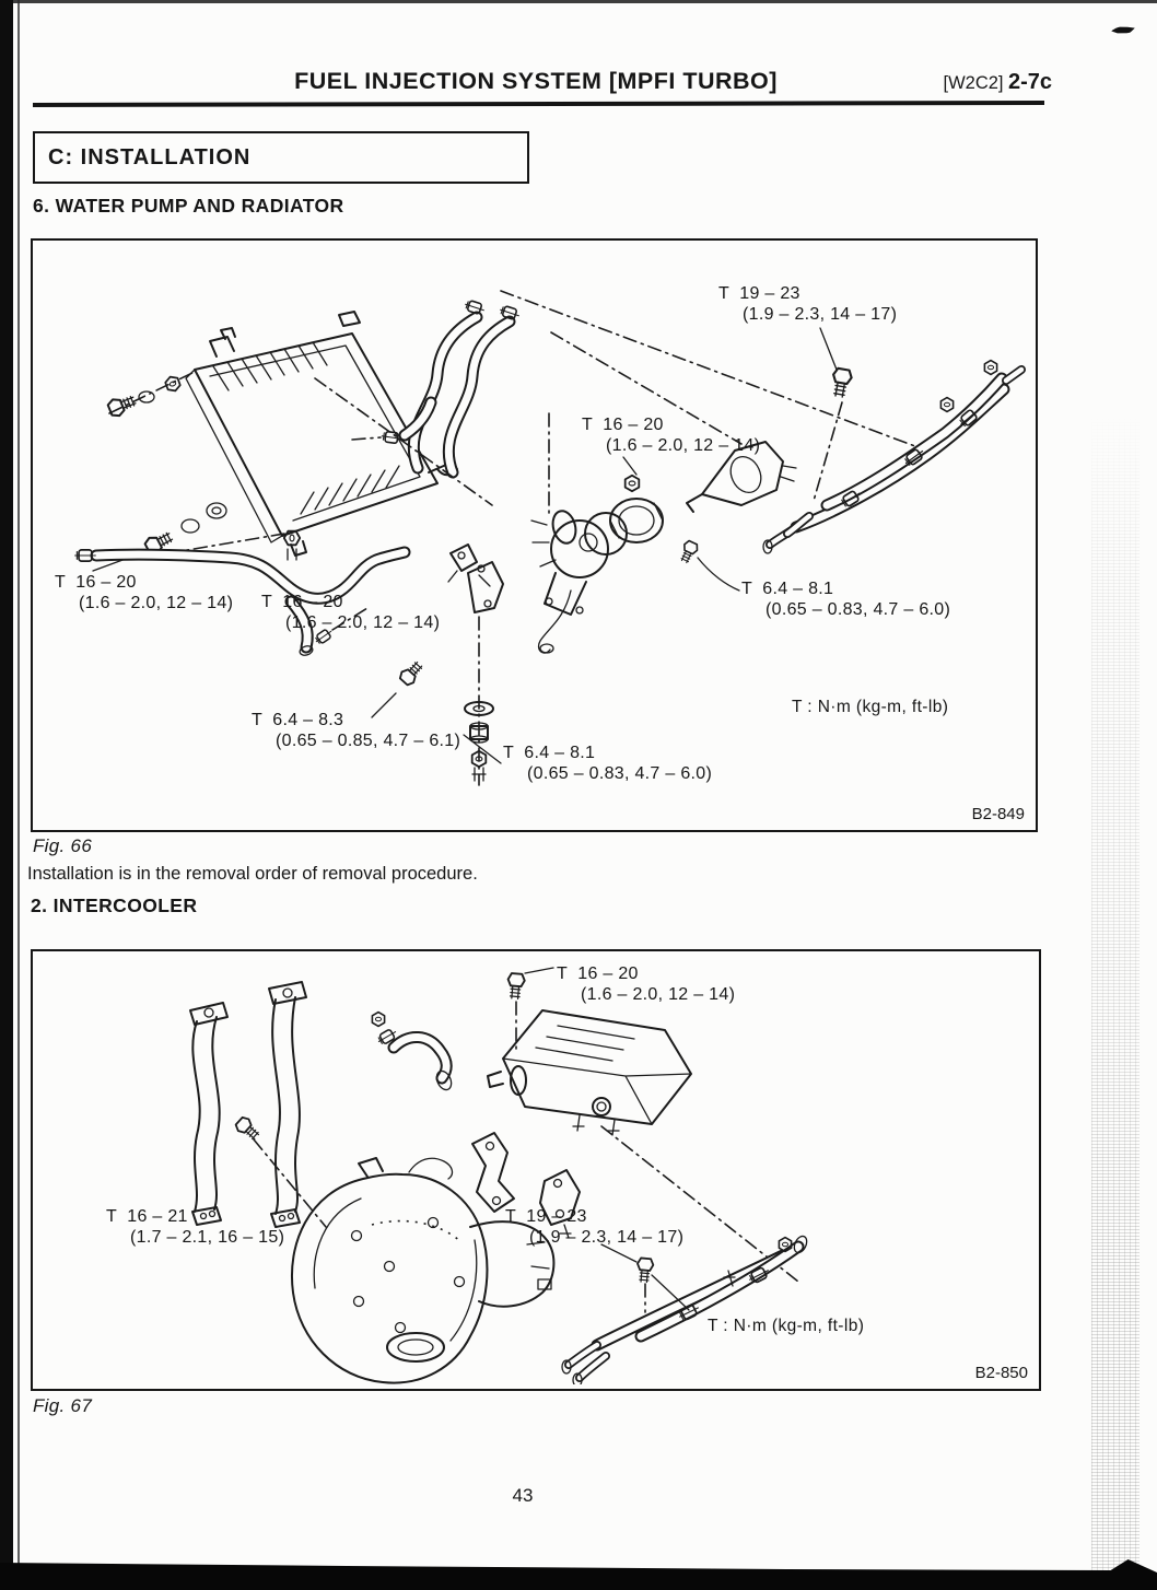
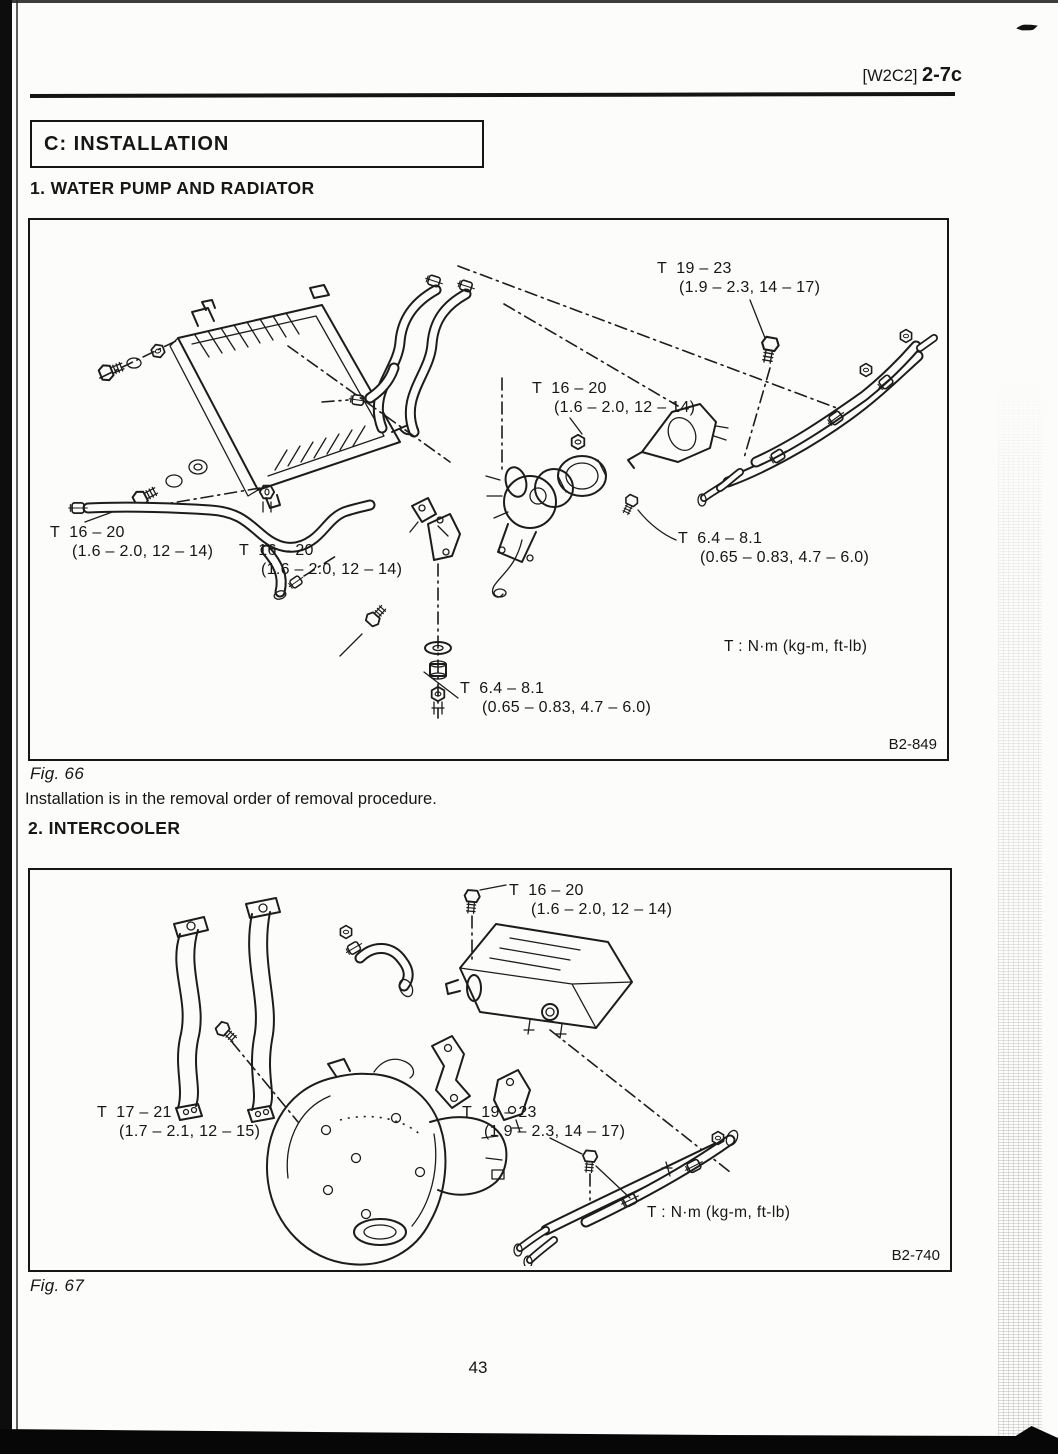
- FUEL INJECTION SYSTEM [MPFI TURBO]
  [W2C2] 2-7c
  C: INSTALLATION
- 6. WATER PUMP AND RADIATOR
+ 1. WATER PUMP AND RADIATOR
  T 19 – 23
  (1.9 – 2.3, 14 – 17)
  T 16 – 20
  (1.6 – 2.0, 12 – 14)
  T 16 – 20
  (1.6 – 2.0, 12 – 14)
  T 16 – 20
  (1.6 – 2.0, 12 – 14)
  T 6.4 – 8.1
  (0.65 – 0.83, 4.7 – 6.0)
- T 6.4 – 8.3
- (0.65 – 0.85, 4.7 – 6.1)
  T 6.4 – 8.1
  (0.65 – 0.83, 4.7 – 6.0)
  T : N·m (kg-m, ft-lb)
  B2-849
  Fig. 66
  Installation is in the removal order of removal procedure.
  2. INTERCOOLER
  T 16 – 20
  (1.6 – 2.0, 12 – 14)
- T 16 – 21
+ T 17 – 21
- (1.7 – 2.1, 16 – 15)
+ (1.7 – 2.1, 12 – 15)
  T 19 – 23
  (1.9 – 2.3, 14 – 17)
  T : N·m (kg-m, ft-lb)
- B2-850
+ B2-740
  Fig. 67
  43
